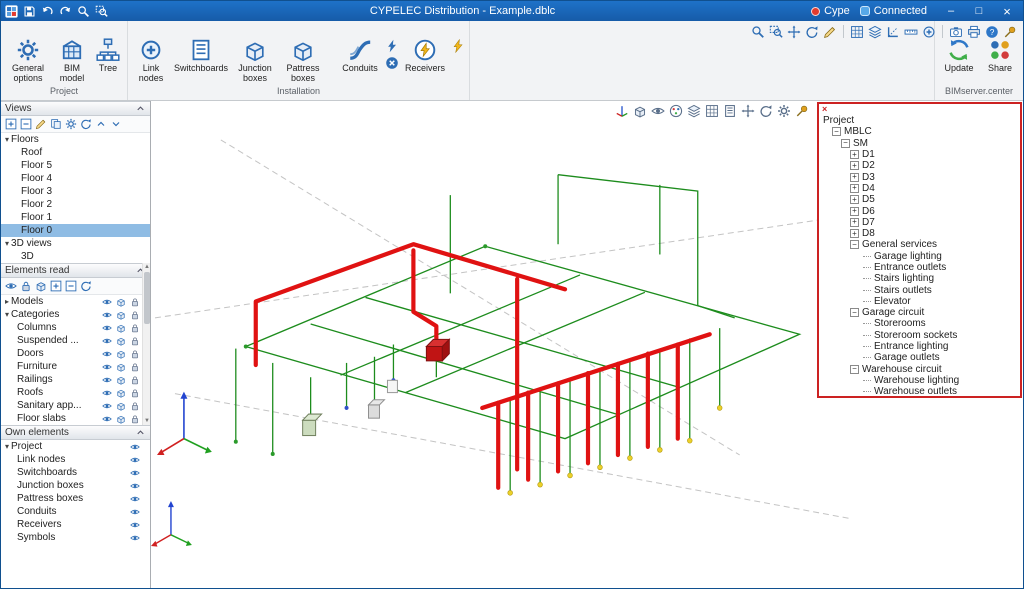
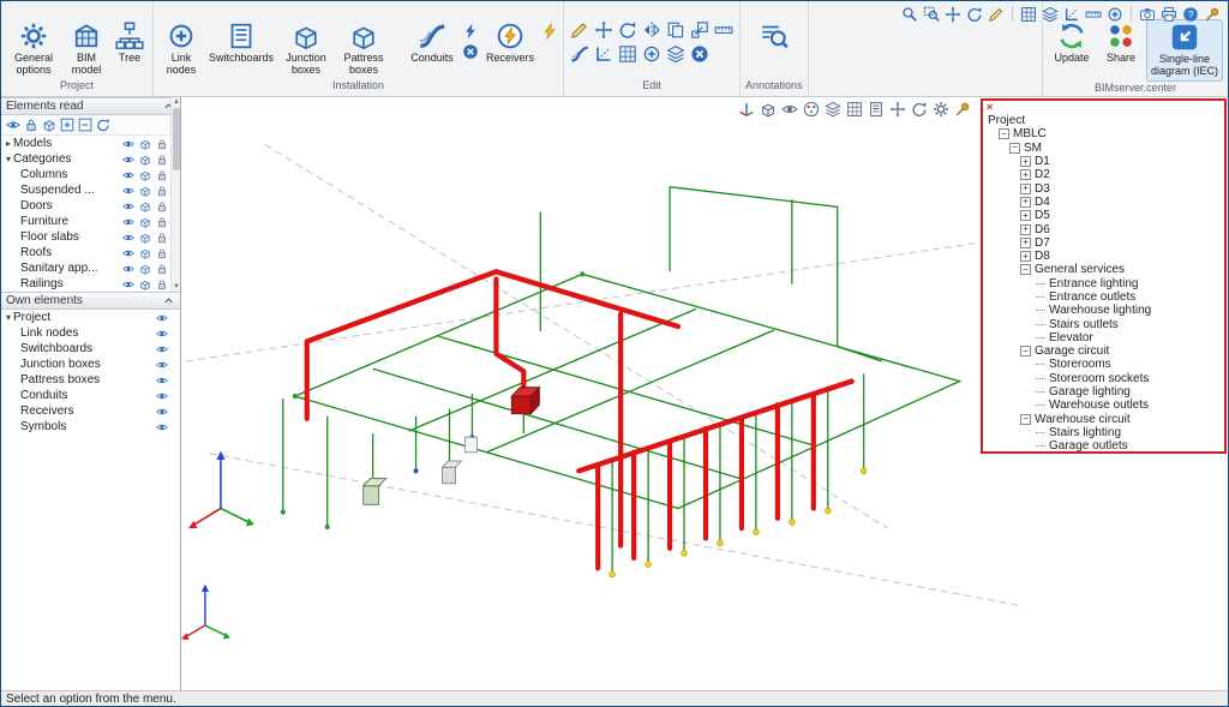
- CYPELEC Distribution - Example.dblc
- Cype
- Connected
  General options
  BIM model
  Tree
  Project
  Link nodes
  Switchboards
  Junction boxes
  Pattress boxes
  Conduits
  Receivers
  Installation
+ Edit
+ Annotations
  Update
  Share
+ Single-line diagram (IEC)
  BIMserver.center
- Views
- Floors
- Roof
- Floor 5
- Floor 4
- Floor 3
- Floor 2
- Floor 1
- Floor 0
- 3D views
- 3D
  Elements read
  Models
  Categories
  Columns
  Suspended ...
  Doors
  Furniture
- Railings
+ Floor slabs
  Roofs
  Sanitary app...
- Floor slabs
+ Railings
  Own elements
  Project
  Link nodes
  Switchboards
  Junction boxes
  Pattress boxes
  Conduits
  Receivers
  Symbols
  Project
  MBLC
  SM
  D1
  D2
  D3
  D4
  D5
  D6
  D7
  D8
  General services
- Garage lighting
+ Entrance lighting
  Entrance outlets
- Stairs lighting
+ Warehouse lighting
  Stairs outlets
  Elevator
  Garage circuit
  Storerooms
  Storeroom sockets
- Entrance lighting
+ Garage lighting
- Garage outlets
+ Warehouse outlets
  Warehouse circuit
- Warehouse lighting
+ Stairs lighting
- Warehouse outlets
+ Garage outlets
+ Select an option from the menu.
